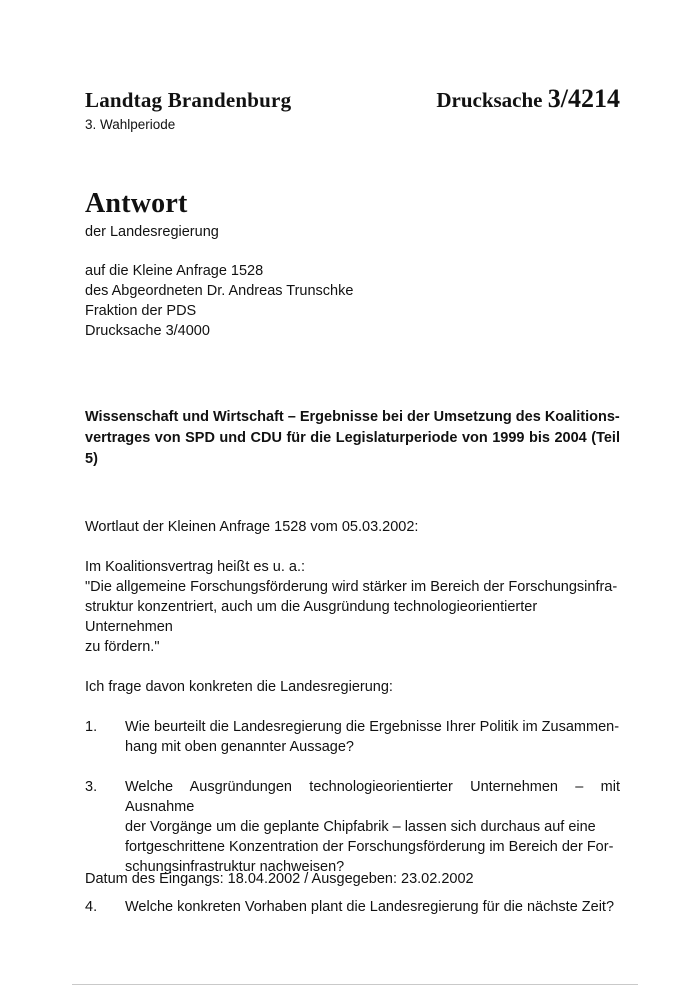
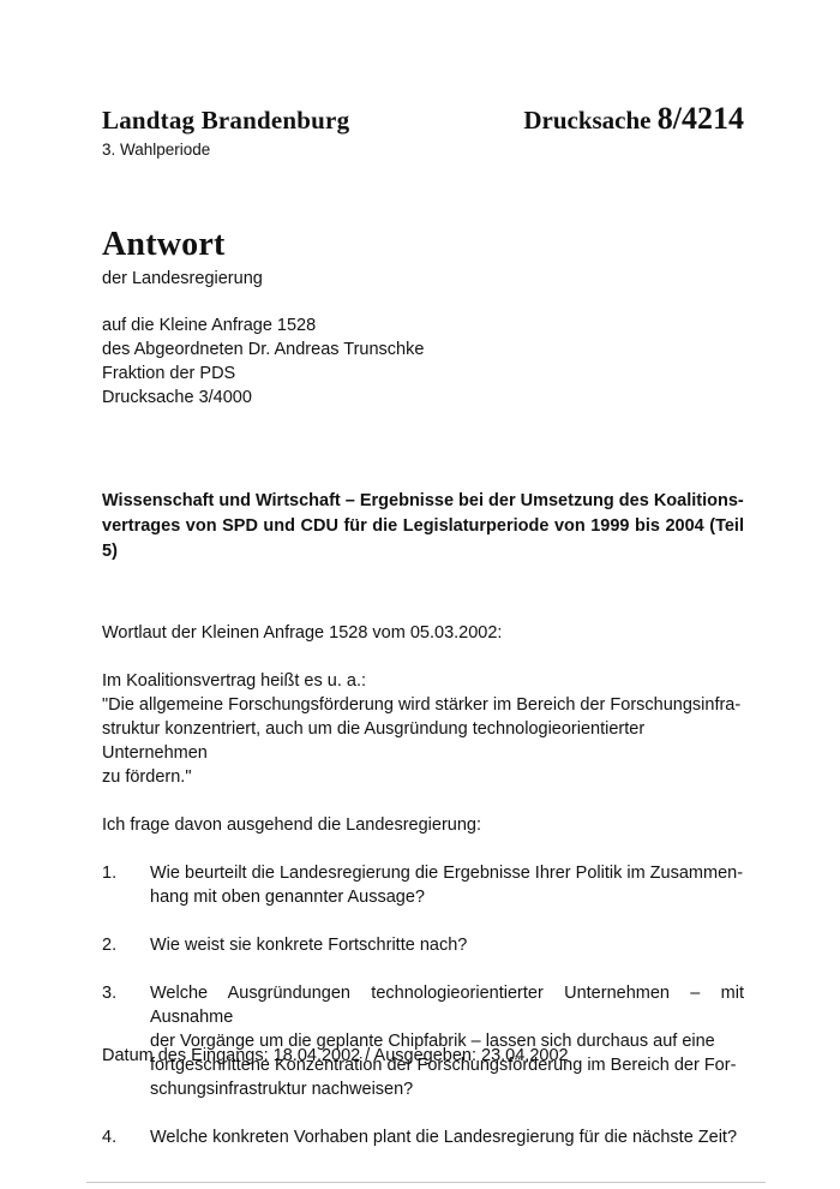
  Landtag Brandenburg
- Drucksache 3/4214
+ Drucksache 8/4214
  3. Wahlperiode
  Antwort
  der Landesregierung
  auf die Kleine Anfrage 1528
  des Abgeordneten Dr. Andreas Trunschke
  Fraktion der PDS
  Drucksache 3/4000
  Wissenschaft und Wirtschaft – Ergebnisse bei der Umsetzung des Koalitions-
  vertrages von SPD und CDU für die Legislaturperiode von 1999 bis 2004 (Teil 5)
  Wortlaut der Kleinen Anfrage 1528 vom 05.03.2002:
  Im Koalitionsvertrag heißt es u. a.:
  "Die allgemeine Forschungsförderung wird stärker im Bereich der Forschungsinfra-
  struktur konzentriert, auch um die Ausgründung technologieorientierter Unternehmen
  zu fördern."
- Ich frage davon konkreten die Landesregierung:
+ Ich frage davon ausgehend die Landesregierung:
  1.
  Wie beurteilt die Landesregierung die Ergebnisse Ihrer Politik im Zusammen-
  hang mit oben genannter Aussage?
+ 2.
+ Wie weist sie konkrete Fortschritte nach?
  3.
  Welche Ausgründungen technologieorientierter Unternehmen – mit Ausnahme
  der Vorgänge um die geplante Chipfabrik – lassen sich durchaus auf eine
  fortgeschrittene Konzentration der Forschungsförderung im Bereich der For-
  schungsinfrastruktur nachweisen?
  4.
  Welche konkreten Vorhaben plant die Landesregierung für die nächste Zeit?
- Datum des Eingangs: 18.04.2002 / Ausgegeben: 23.02.2002
+ Datum des Eingangs: 18.04.2002 / Ausgegeben: 23.04.2002
